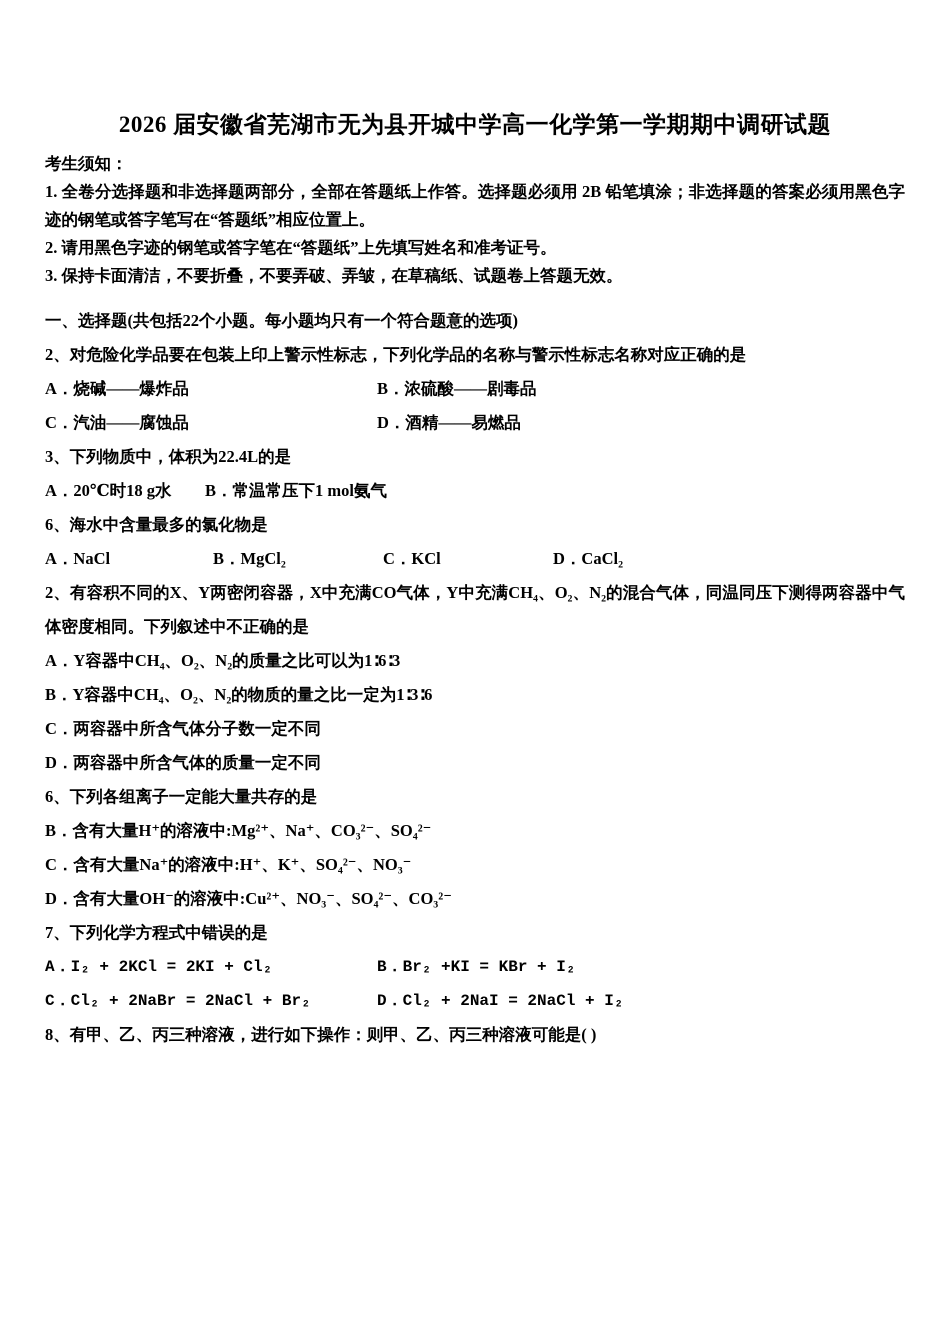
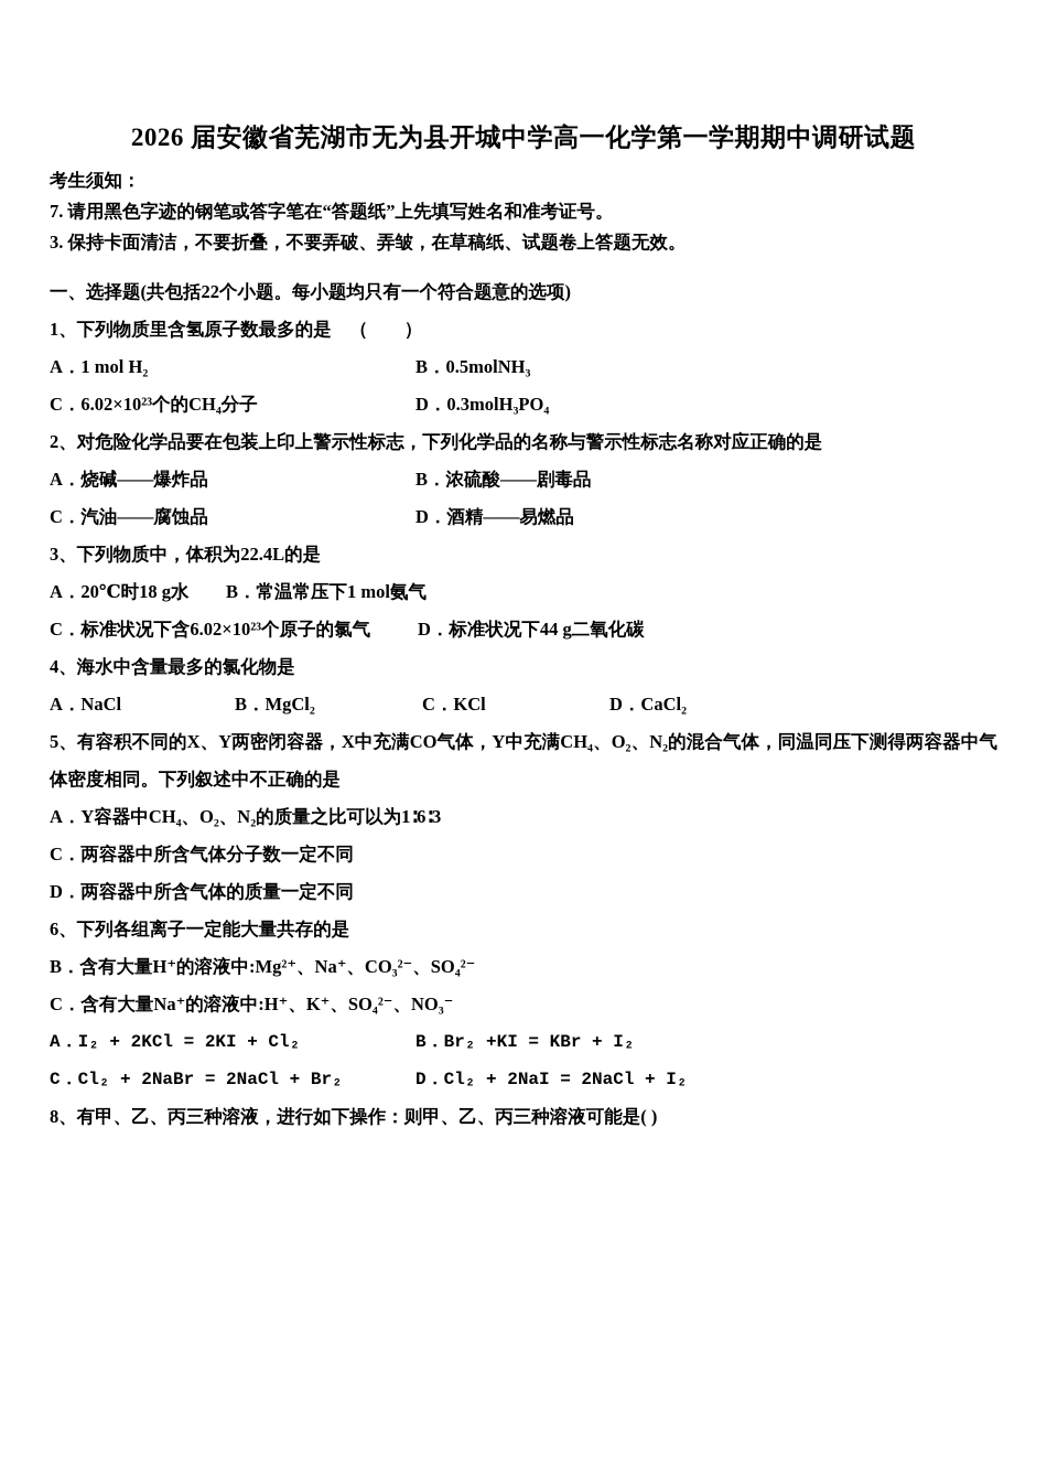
  2026 届安徽省芜湖市无为县开城中学高一化学第一学期期中调研试题
  考生须知：
- 1. 全卷分选择题和非选择题两部分，全部在答题纸上作答。选择题必须用 2B 铅笔填涂；非选择题的答案必须用黑色字迹的钢笔或答字笔写在“答题纸”相应位置上。
- 2. 请用黑色字迹的钢笔或答字笔在“答题纸”上先填写姓名和准考证号。
+ 7. 请用黑色字迹的钢笔或答字笔在“答题纸”上先填写姓名和准考证号。
  3. 保持卡面清洁，不要折叠，不要弄破、弄皱，在草稿纸、试题卷上答题无效。
  一、选择题(共包括22个小题。每小题均只有一个符合题意的选项)
+ 1、下列物质里含氢原子数最多的是 （ ）
+ A．1 mol H₂ B．0.5molNH₃
+ C．6.02×10²³个的CH₄分子 D．0.3molH₃PO₄
  2、对危险化学品要在包装上印上警示性标志，下列化学品的名称与警示性标志名称对应正确的是
  A．烧碱——爆炸品 B．浓硫酸——剧毒品
  C．汽油——腐蚀品 D．酒精——易燃品
  3、下列物质中，体积为22.4L的是
  A．20℃时18 g水 B．常温常压下1 mol氨气
+ C．标准状况下含6.02×10²³个原子的氯气 D．标准状况下44 g二氧化碳
- 6、海水中含量最多的氯化物是
+ 4、海水中含量最多的氯化物是
  A．NaCl B．MgCl₂ C．KCl D．CaCl₂
- 2、有容积不同的X、Y两密闭容器，X中充满CO气体，Y中充满CH₄、O₂、N₂的混合气体，同温同压下测得两容器中气体密度相同。下列叙述中不正确的是
+ 5、有容积不同的X、Y两密闭容器，X中充满CO气体，Y中充满CH₄、O₂、N₂的混合气体，同温同压下测得两容器中气体密度相同。下列叙述中不正确的是
  A．Y容器中CH₄、O₂、N₂的质量之比可以为1∶6∶3
- B．Y容器中CH₄、O₂、N₂的物质的量之比一定为1∶3∶6
  C．两容器中所含气体分子数一定不同
  D．两容器中所含气体的质量一定不同
  6、下列各组离子一定能大量共存的是
  B．含有大量H⁺的溶液中:Mg²⁺、Na⁺、CO₃²⁻、SO₄²⁻
  C．含有大量Na⁺的溶液中:H⁺、K⁺、SO₄²⁻、NO₃⁻
- D．含有大量OH⁻的溶液中:Cu²⁺、NO₃⁻、SO₄²⁻、CO₃²⁻
- 7、下列化学方程式中错误的是
  A．I₂ + 2KCl = 2KI + Cl₂ B．Br₂ +KI = KBr + I₂
  C．Cl₂ + 2NaBr = 2NaCl + Br₂ D．Cl₂ + 2NaI = 2NaCl + I₂
  8、有甲、乙、丙三种溶液，进行如下操作：则甲、乙、丙三种溶液可能是( )
